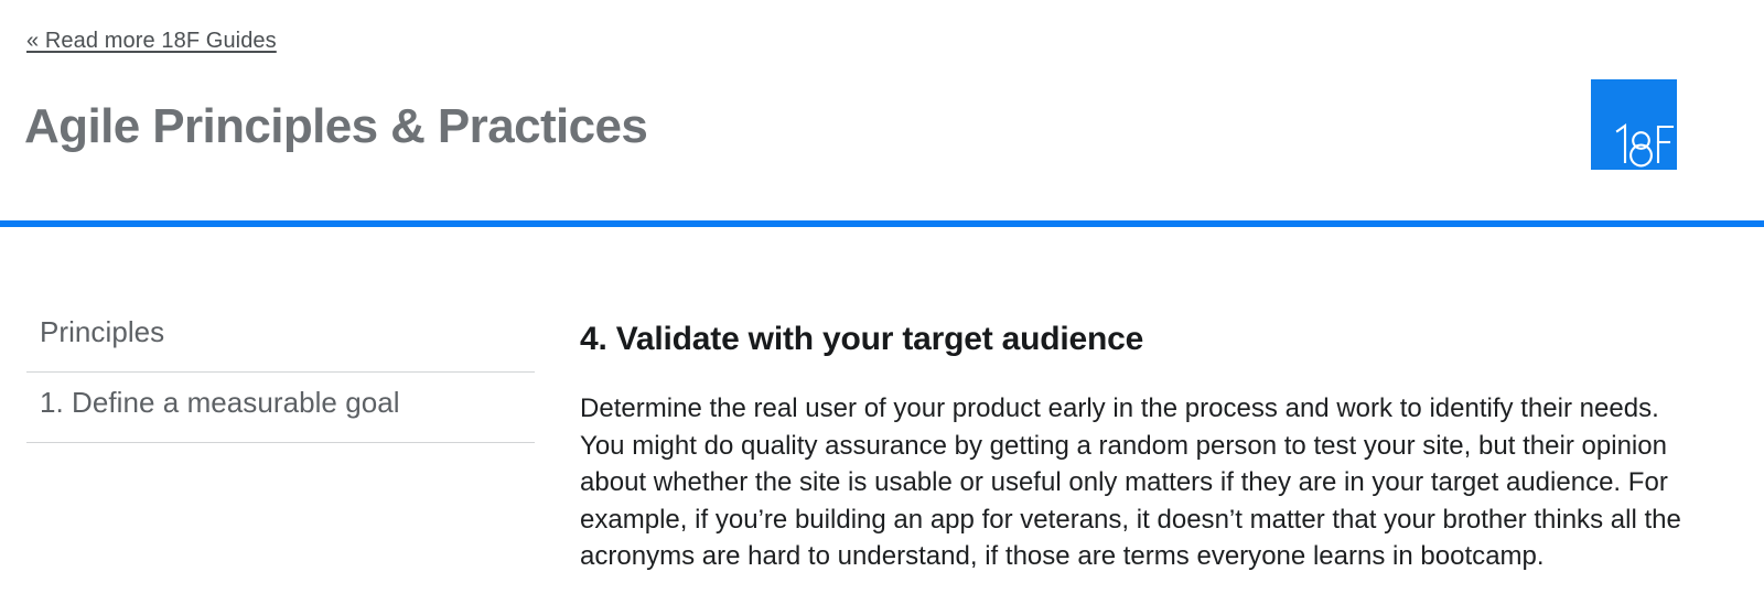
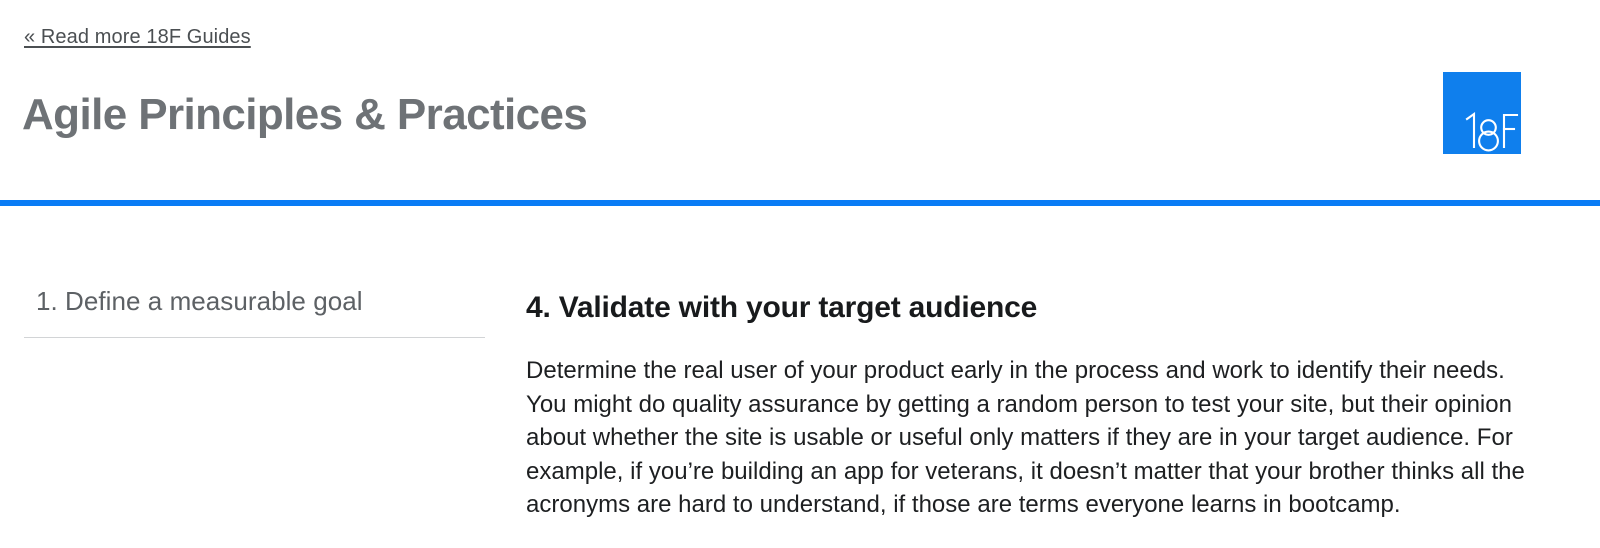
  « Read more 18F Guides
  Agile Principles & Practices
- Principles
  1. Define a measurable goal
  4. Validate with your target audience
  Determine the real user of your product early in the process and work to identify their needs. You might do quality assurance by getting a random person to test your site, but their opinion about whether the site is usable or useful only matters if they are in your target audience. For example, if you’re building an app for veterans, it doesn’t matter that your brother thinks all the acronyms are hard to understand, if those are terms everyone learns in bootcamp.
